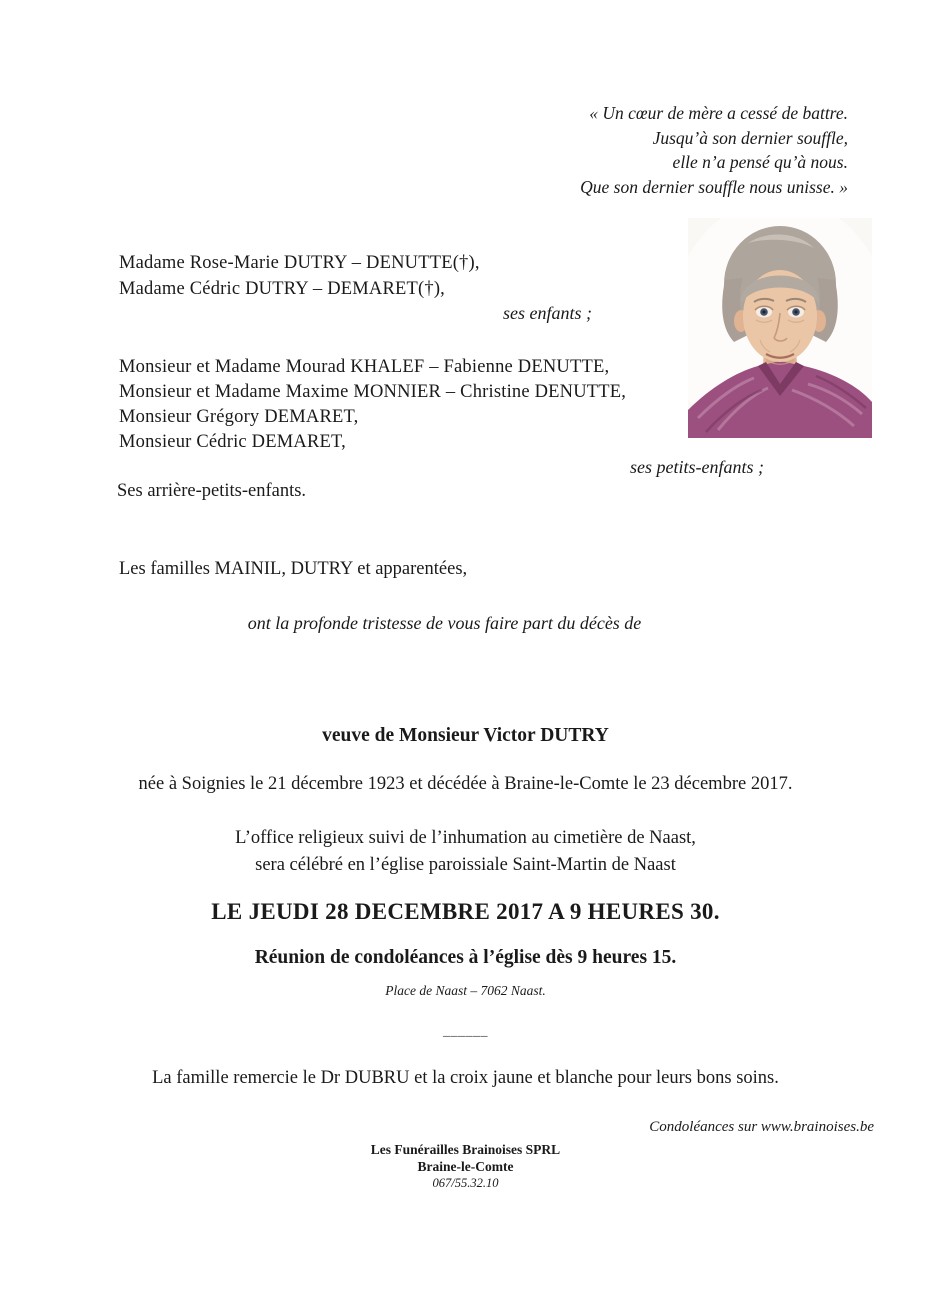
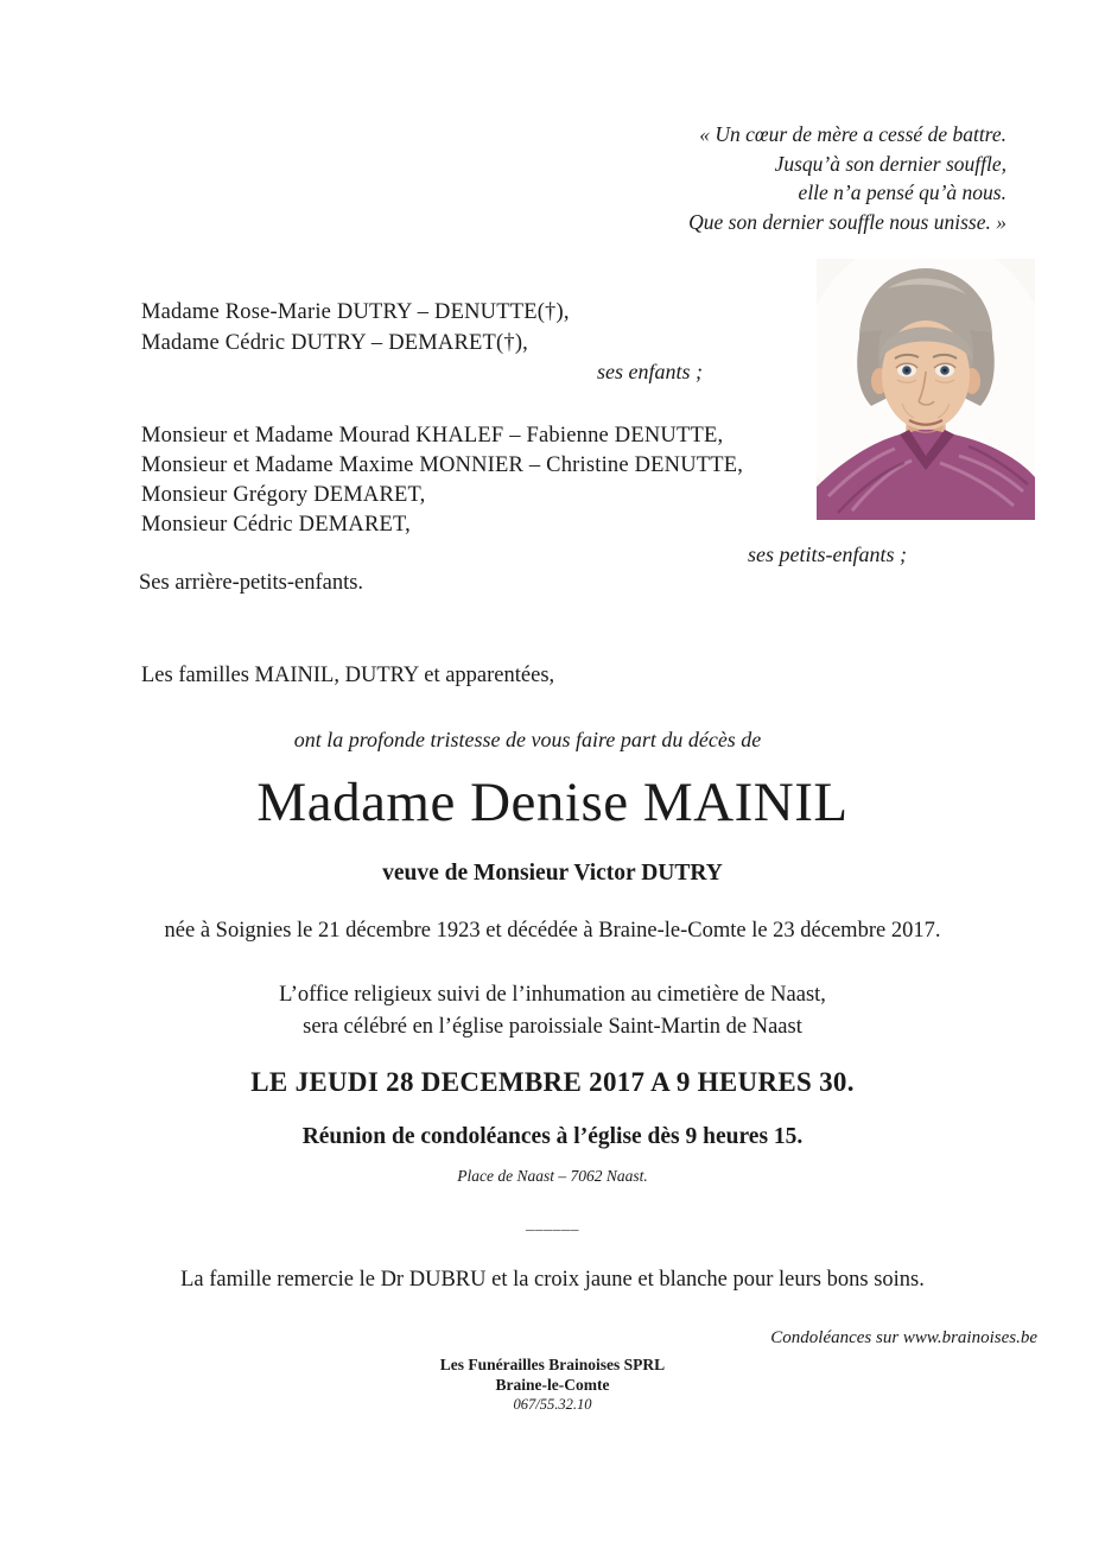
  « Un cœur de mère a cessé de battre.
  Jusqu’à son dernier souffle,
  elle n’a pensé qu’à nous.
  Que son dernier souffle nous unisse. »
  Madame Rose-Marie DUTRY – DENUTTE(†),
  Madame Cédric DUTRY – DEMARET(†),
  ses enfants ;
  Monsieur et Madame Mourad KHALEF – Fabienne DENUTTE,
  Monsieur et Madame Maxime MONNIER – Christine DENUTTE,
  Monsieur Grégory DEMARET,
  Monsieur Cédric DEMARET,
  ses petits-enfants ;
  Ses arrière-petits-enfants.
  Les familles MAINIL, DUTRY et apparentées,
  ont la profonde tristesse de vous faire part du décès de
+ Madame Denise MAINIL
  veuve de Monsieur Victor DUTRY
  née à Soignies le 21 décembre 1923 et décédée à Braine-le-Comte le 23 décembre 2017.
  L’office religieux suivi de l’inhumation au cimetière de Naast,
  sera célébré en l’église paroissiale Saint-Martin de Naast
  LE JEUDI 28 DECEMBRE 2017 A 9 HEURES 30.
  Réunion de condoléances à l’église dès 9 heures 15.
  Place de Naast – 7062 Naast.
  ______
  La famille remercie le Dr DUBRU et la croix jaune et blanche pour leurs bons soins.
  Condoléances sur www.brainoises.be
  Les Funérailles Brainoises SPRL
  Braine-le-Comte
  067/55.32.10
